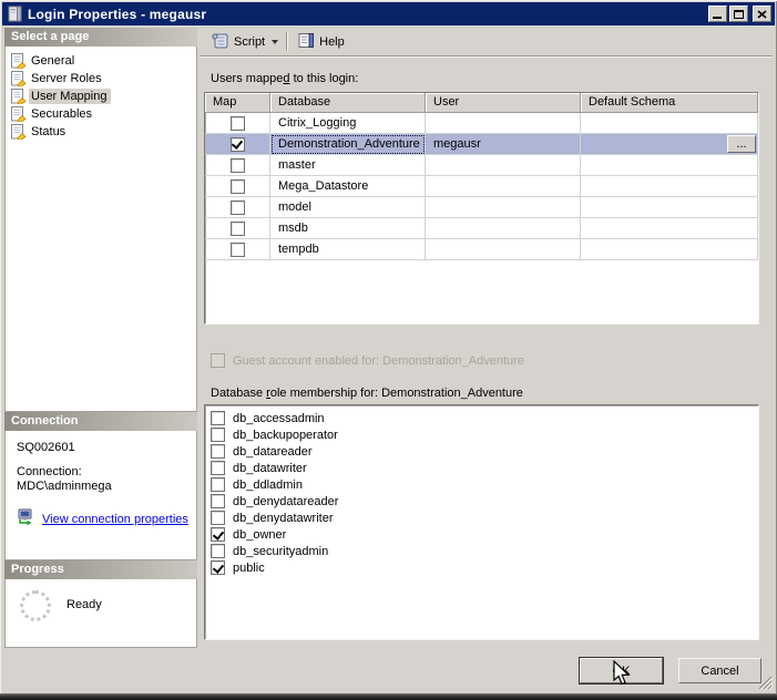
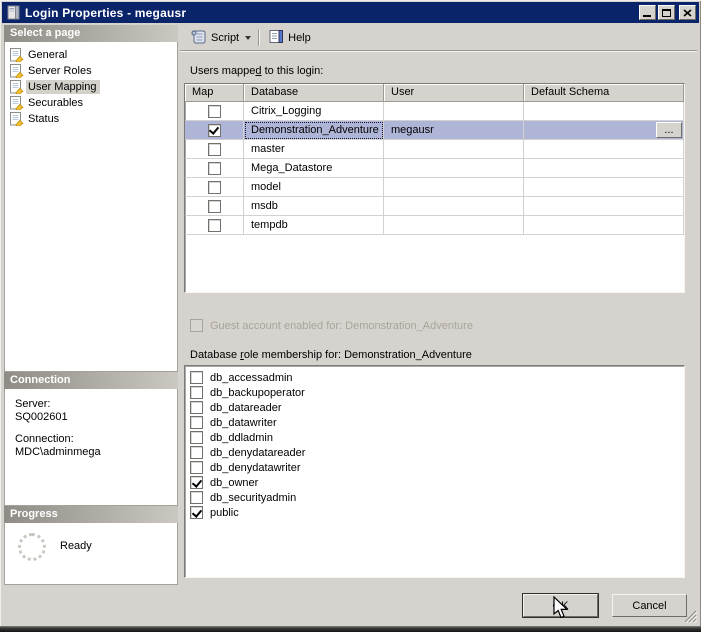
  Login Properties - megausr
  Select a page
  General
  Server Roles
  User Mapping
  Securables
  Status
  Connection
+ Server:
  SQ002601
  Connection:
  MDC\adminmega
- View connection properties
  Progress
  Ready
  Script
  Help
  Users mapped to this login:
  Map
  Database
  User
  Default Schema
  Citrix_Logging
  Demonstration_Adventure
  megausr
  ...
  master
  Mega_Datastore
  model
  msdb
  tempdb
  Guest account enabled for: Demonstration_Adventure
  Database role membership for: Demonstration_Adventure
  db_accessadmin
  db_backupoperator
  db_datareader
  db_datawriter
  db_ddladmin
  db_denydatareader
  db_denydatawriter
  db_owner
  db_securityadmin
  public
  Cancel
